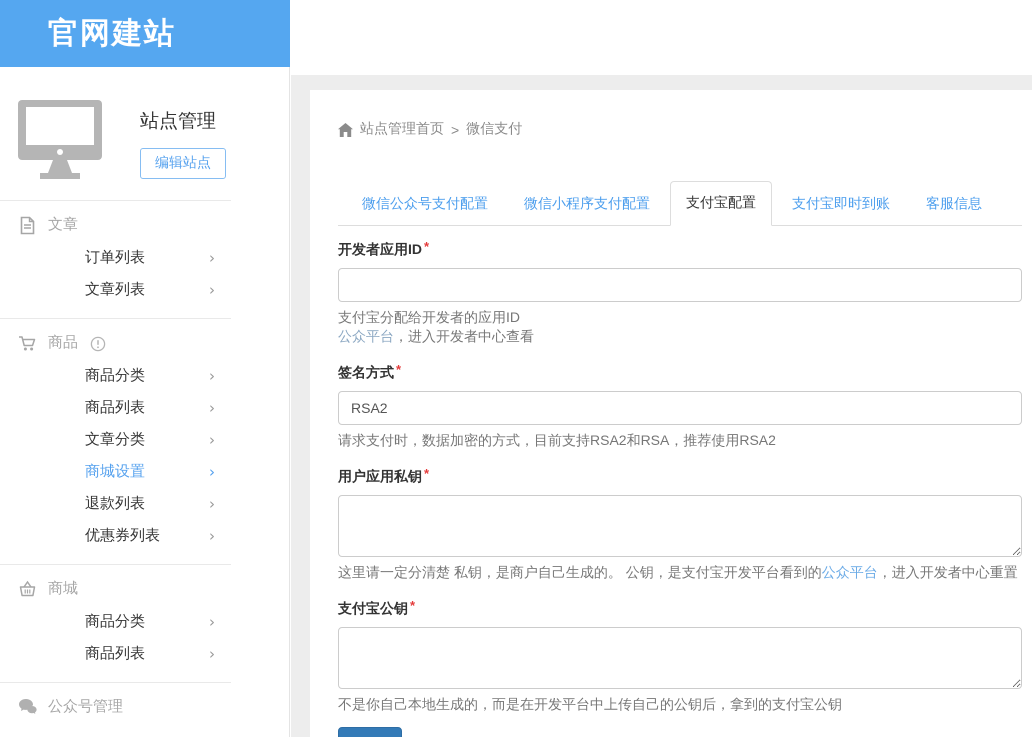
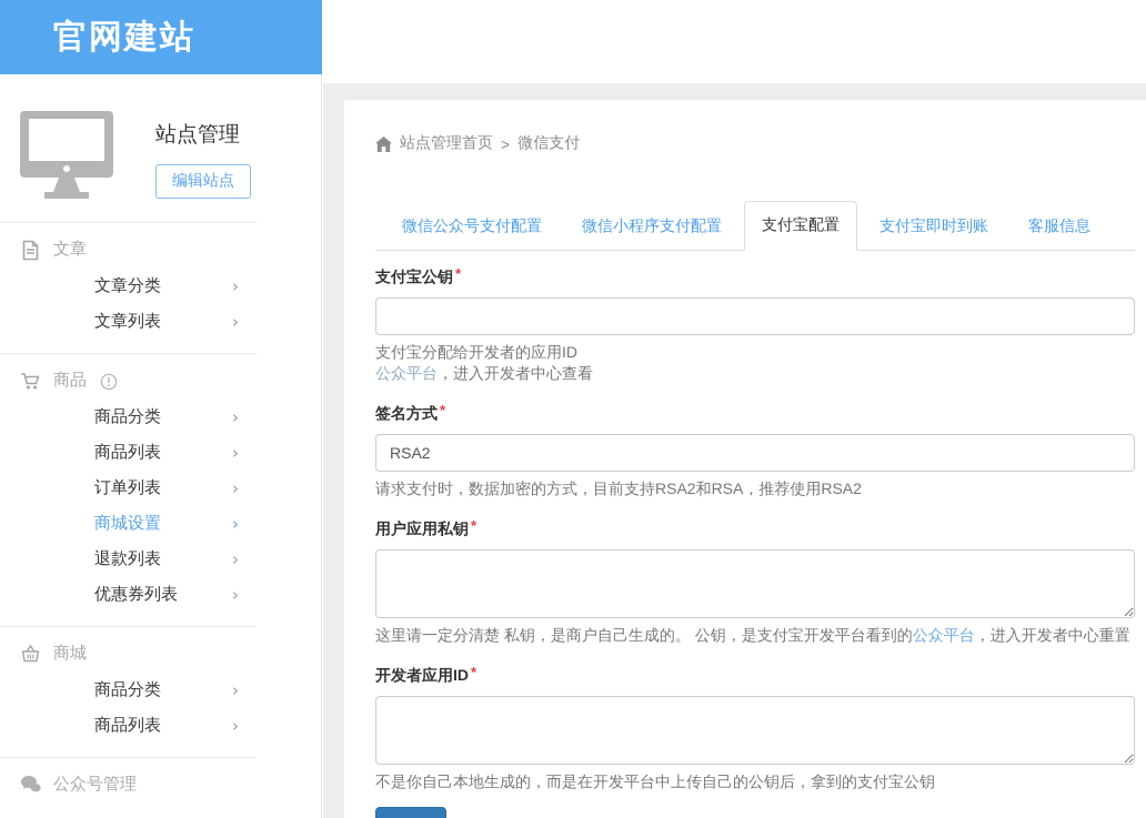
  官网建站
  站点管理
  编辑站点
  文章
- 订单列表
+ 文章分类
  ›
  文章列表
  ›
  商品
  商品分类
  ›
  商品列表
  ›
- 文章分类
+ 订单列表
  ›
  商城设置
  ›
  退款列表
  ›
  优惠券列表
  ›
  商城
  商品分类
  ›
  商品列表
  ›
  公众号管理
  站点管理首页
  >
  微信支付
  微信公众号支付配置
  微信小程序支付配置
  支付宝配置
  支付宝即时到账
  客服信息
- 开发者应用ID *
+ 支付宝公钥 *
  支付宝分配给开发者的应用ID
  公众平台，进入开发者中心查看
  签名方式 *
  RSA2
  请求支付时，数据加密的方式，目前支持RSA2和RSA，推荐使用RSA2
  用户应用私钥 *
  这里请一定分清楚 私钥，是商户自己生成的。 公钥，是支付宝开发平台看到的公众平台，进入开发者中心重置
- 支付宝公钥 *
+ 开发者应用ID *
  不是你自己本地生成的，而是在开发平台中上传自己的公钥后，拿到的支付宝公钥
